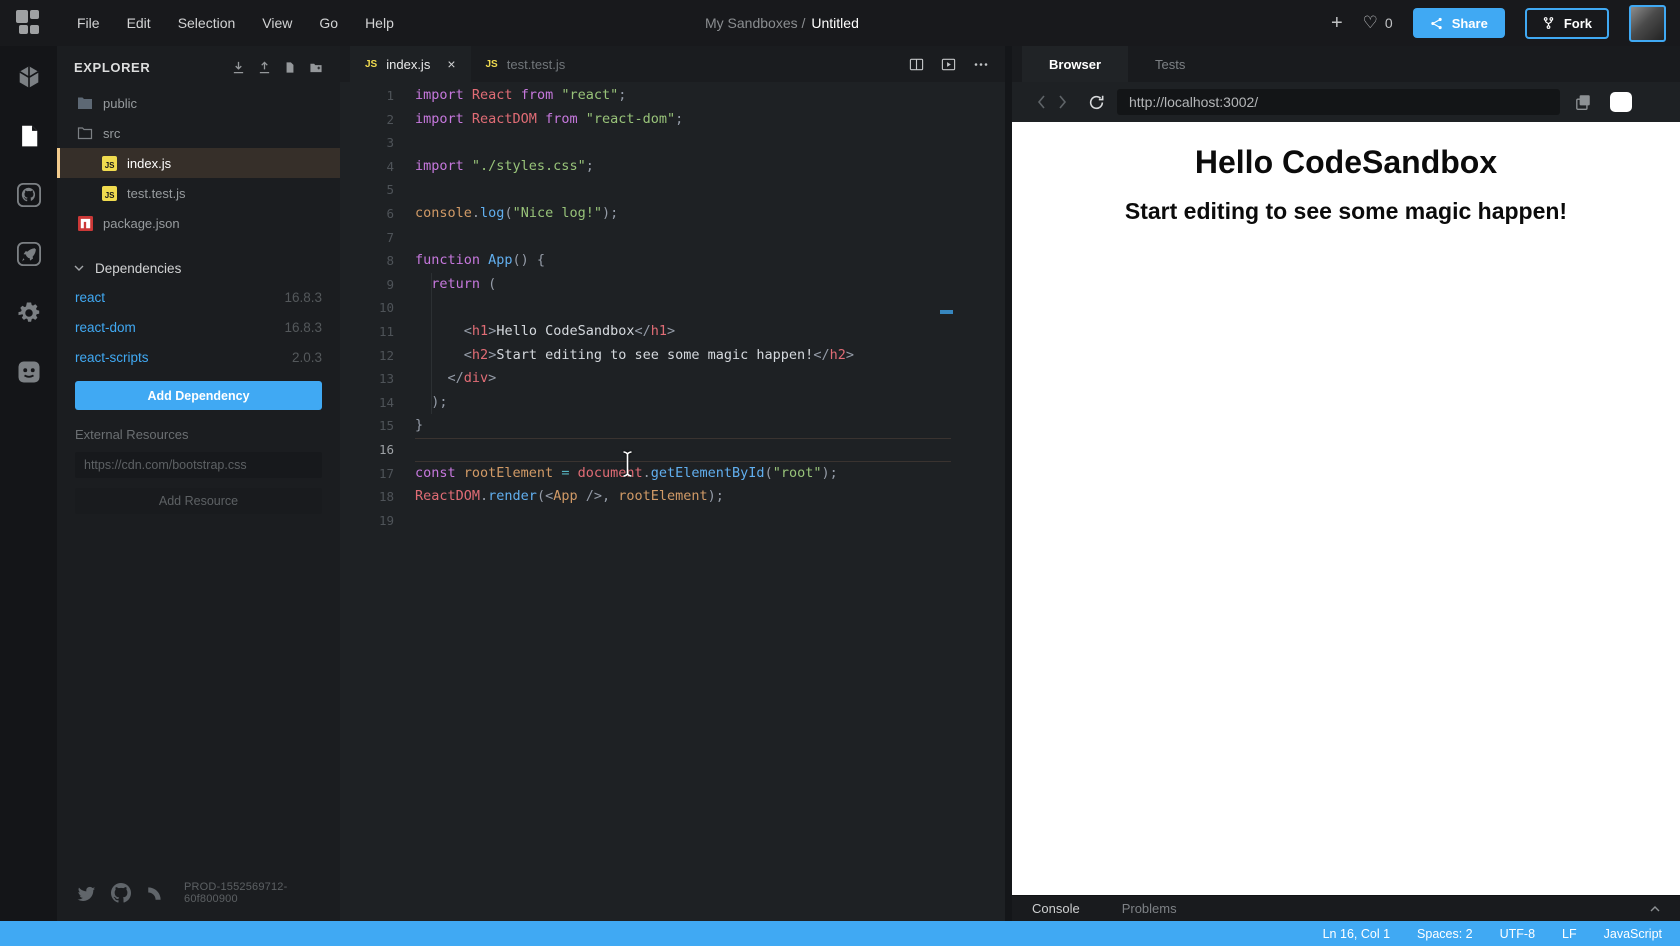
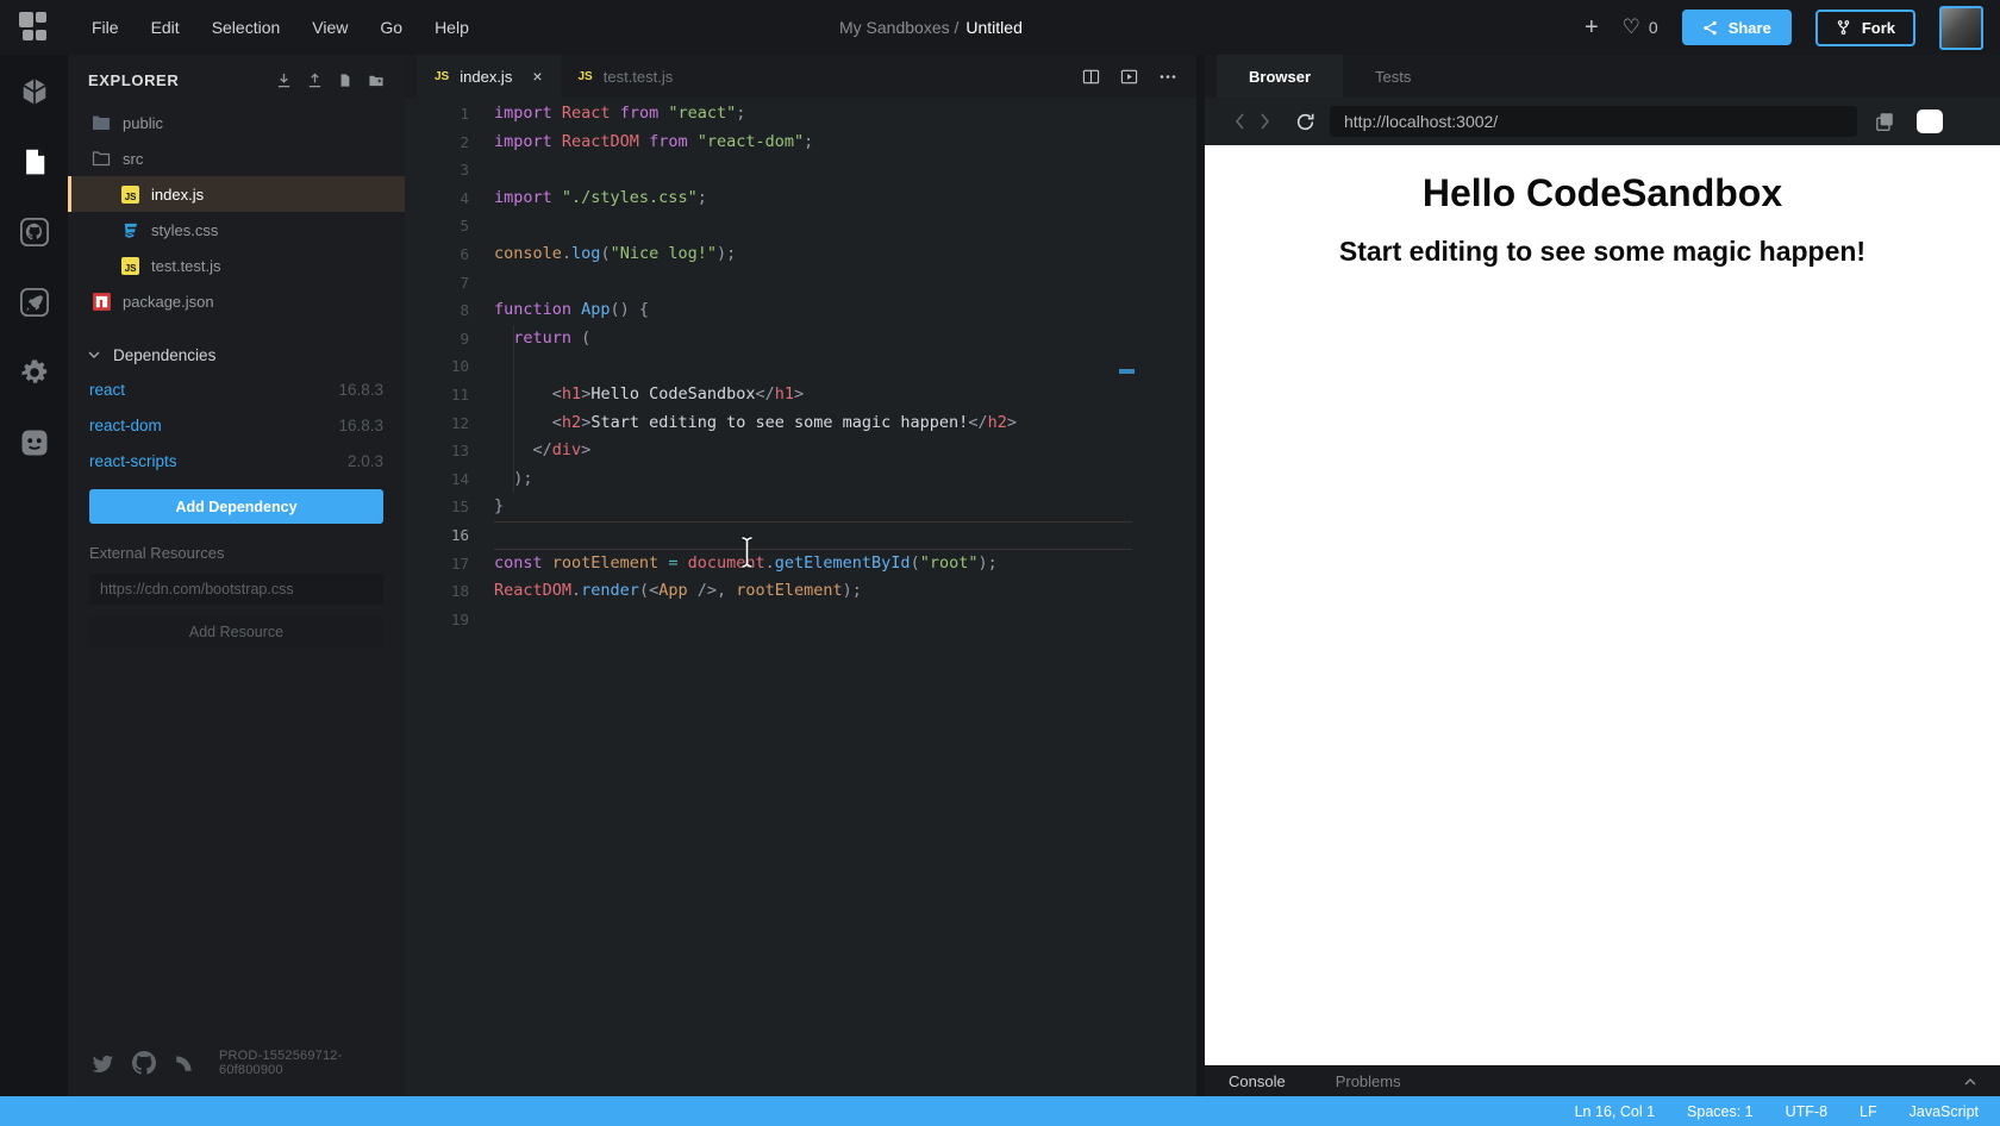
  File
  Edit
  Selection
  View
  Go
  Help
  My Sandboxes /
  Untitled
  +
  ♡
  0
  Share
  Fork
  EXPLORER
  public
  src
  JS
  index.js
+ styles.css
  JS
  test.test.js
  package.json
  Dependencies
  react
  16.8.3
  react-dom
  16.8.3
  react-scripts
  2.0.3
  Add Dependency
  External Resources
  https://cdn.com/bootstrap.css
  Add Resource
  PROD-1552569712-60f800900
  JS
  index.js
  ×
  JS
  test.test.js
  1
  import React from "react";
  2
  import ReactDOM from "react-dom";
  3
  4
  import "./styles.css";
  5
  6
  console.log("Nice log!");
  7
  8
  function App() {
  9
  return (
  10
  11
  <h1>Hello CodeSandbox</h1>
  12
  <h2>Start editing to see some magic happen!</h2>
  13
  </div>
  14
  );
  15
  }
  16
  17
  const rootElement = document.getElementById("root");
  18
  ReactDOM.render(<App />, rootElement);
  19
  Browser
  Tests
  http://localhost:3002/
  Hello CodeSandbox
  Start editing to see some magic happen!
  Console
  Problems
  Ln 16, Col 1
- Spaces: 2
+ Spaces: 1
  UTF-8
  LF
  JavaScript
